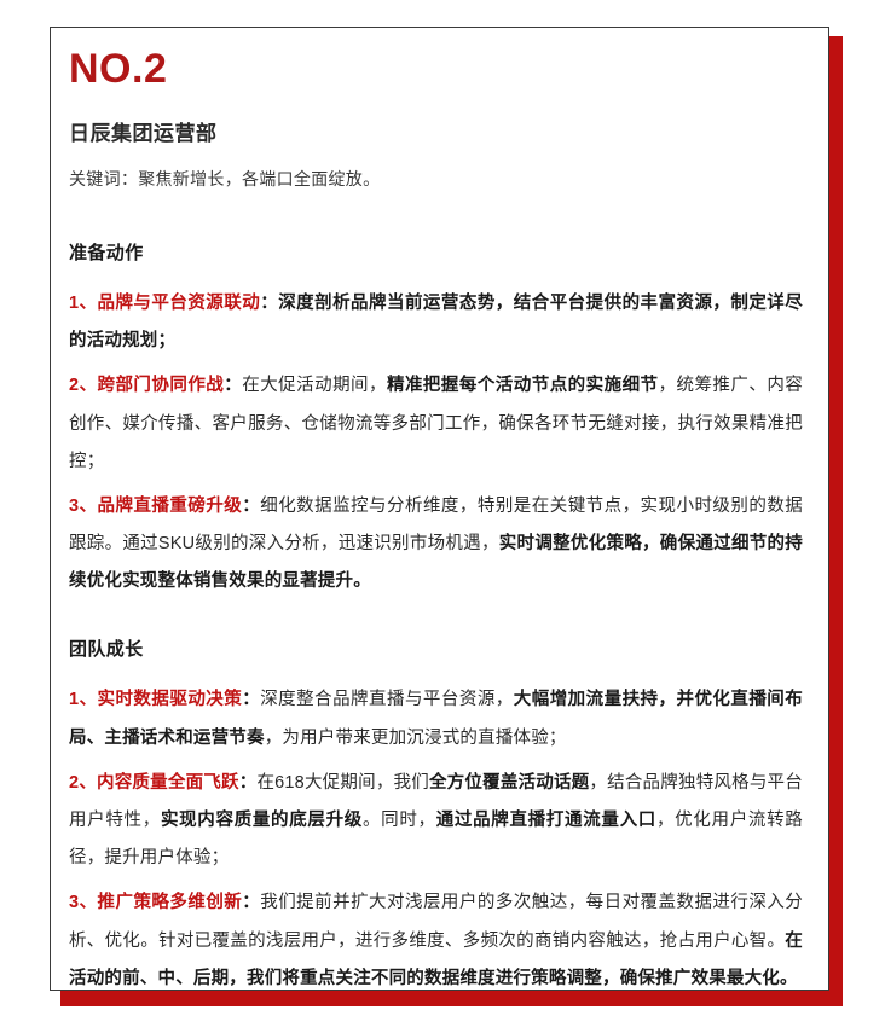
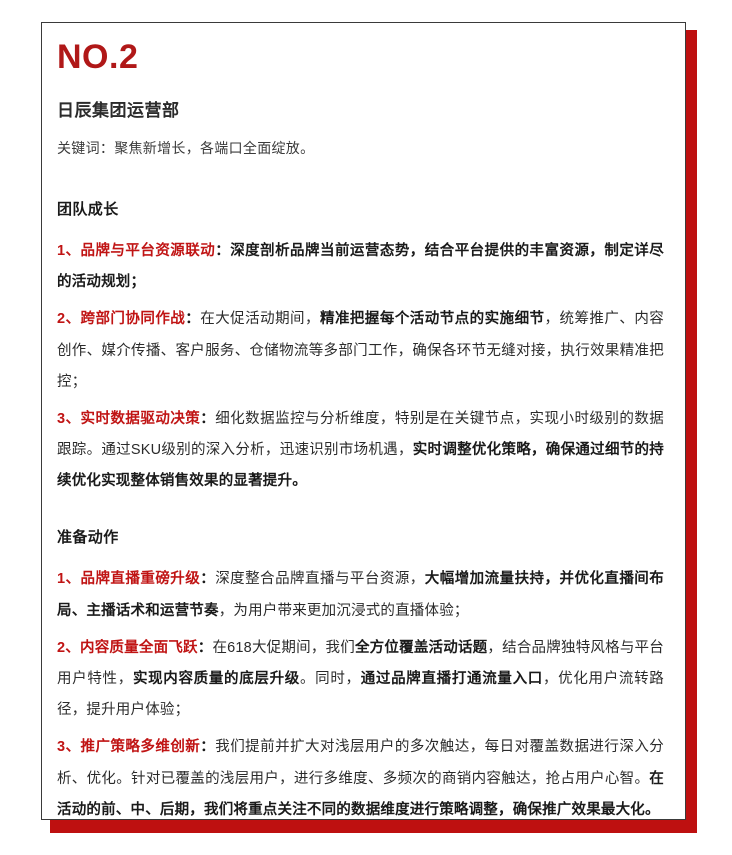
  NO.2
  日辰集团运营部
  关键词：聚焦新增长，各端口全面绽放。
- 准备动作
+ 团队成长
  1、品牌与平台资源联动：深度剖析品牌当前运营态势，结合平台提供的丰富资源，制定详尽的活动规划；
  2、跨部门协同作战：在大促活动期间，精准把握每个活动节点的实施细节，统筹推广、内容创作、媒介传播、客户服务、仓储物流等多部门工作，确保各环节无缝对接，执行效果精准把控；
- 3、品牌直播重磅升级：细化数据监控与分析维度，特别是在关键节点，实现小时级别的数据跟踪。通过SKU级别的深入分析，迅速识别市场机遇，实时调整优化策略，确保通过细节的持续优化实现整体销售效果的显著提升。
+ 3、实时数据驱动决策：细化数据监控与分析维度，特别是在关键节点，实现小时级别的数据跟踪。通过SKU级别的深入分析，迅速识别市场机遇，实时调整优化策略，确保通过细节的持续优化实现整体销售效果的显著提升。
- 团队成长
+ 准备动作
- 1、实时数据驱动决策：深度整合品牌直播与平台资源，大幅增加流量扶持，并优化直播间布局、主播话术和运营节奏，为用户带来更加沉浸式的直播体验；
+ 1、品牌直播重磅升级：深度整合品牌直播与平台资源，大幅增加流量扶持，并优化直播间布局、主播话术和运营节奏，为用户带来更加沉浸式的直播体验；
  2、内容质量全面飞跃：在618大促期间，我们全方位覆盖活动话题，结合品牌独特风格与平台用户特性，实现内容质量的底层升级。同时，通过品牌直播打通流量入口，优化用户流转路径，提升用户体验；
  3、推广策略多维创新：我们提前并扩大对浅层用户的多次触达，每日对覆盖数据进行深入分析、优化。针对已覆盖的浅层用户，进行多维度、多频次的商销内容触达，抢占用户心智。在活动的前、中、后期，我们将重点关注不同的数据维度进行策略调整，确保推广效果最大化。
